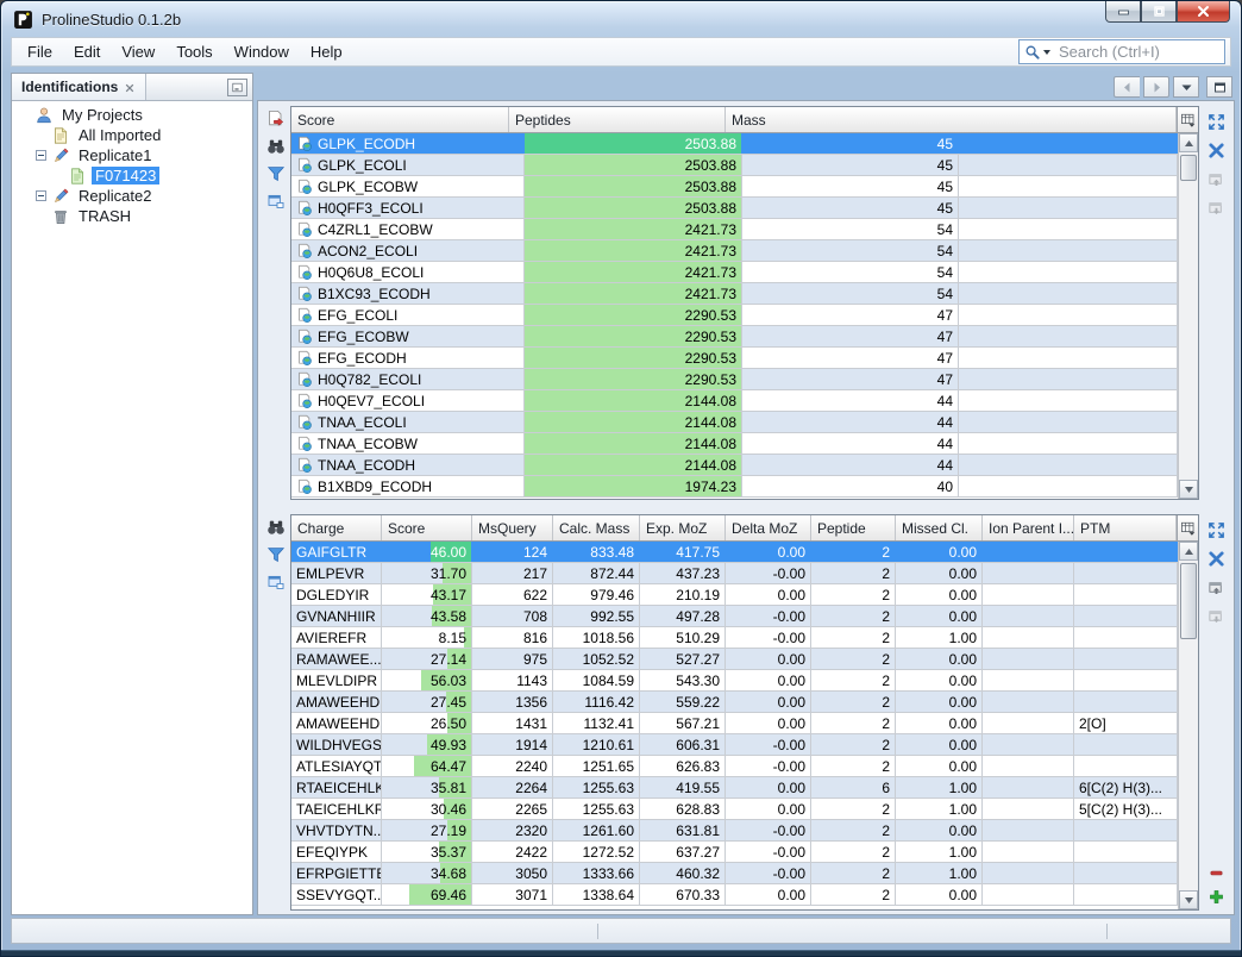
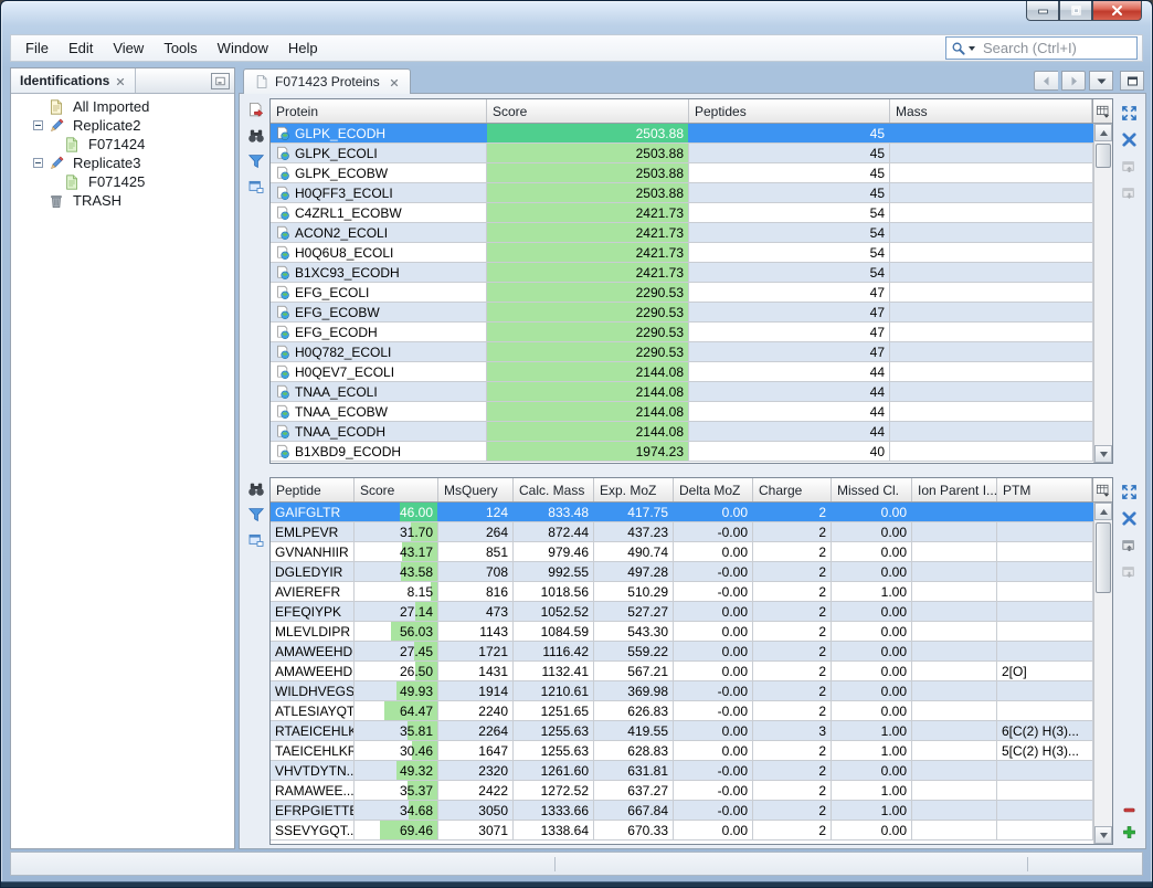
- ProlineStudio 0.1.2b
  File Edit View Tools Window Help
  Search (Ctrl+I)
  Identifications
- My Projects
  All Imported
- Replicate1
- F071423
  Replicate2
+ F071424
+ Replicate3
+ F071425
  TRASH
+ F071423 Proteins
+ Protein
  Score
  Peptides
  Mass
  GLPK_ECODH
  2503.88
  45
  GLPK_ECOLI
  2503.88
  45
  GLPK_ECOBW
  2503.88
  45
  H0QFF3_ECOLI
  2503.88
  45
  C4ZRL1_ECOBW
  2421.73
  54
  ACON2_ECOLI
  2421.73
  54
  H0Q6U8_ECOLI
  2421.73
  54
  B1XC93_ECODH
  2421.73
  54
  EFG_ECOLI
  2290.53
  47
  EFG_ECOBW
  2290.53
  47
  EFG_ECODH
  2290.53
  47
  H0Q782_ECOLI
  2290.53
  47
  H0QEV7_ECOLI
  2144.08
  44
  TNAA_ECOLI
  2144.08
  44
  TNAA_ECOBW
  2144.08
  44
  TNAA_ECODH
  2144.08
  44
  B1XBD9_ECODH
  1974.23
  40
- Charge
+ Peptide
  Score
  MsQuery
  Calc. Mass
  Exp. MoZ
  Delta MoZ
- Peptide
+ Charge
  Missed Cl.
  Ion Parent I...
  PTM
  GAIFGLTR
  46.00
  124
  833.48
  417.75
  0.00
  2
  0.00
  EMLPEVR
  31.70
- 217
+ 264
  872.44
  437.23
  -0.00
  2
  0.00
- DGLEDYIR
+ GVNANHIIR
  43.17
- 622
+ 851
  979.46
- 210.19
+ 490.74
  0.00
  2
  0.00
- GVNANHIIR
+ DGLEDYIR
  43.58
  708
  992.55
  497.28
  -0.00
  2
  0.00
  AVIEREFR
  8.15
  816
  1018.56
  510.29
  -0.00
  2
  1.00
- RAMAWEE...
+ EFEQIYPK
  27.14
- 975
+ 473
  1052.52
  527.27
  0.00
  2
  0.00
  MLEVLDIPR
  56.03
  1143
  1084.59
  543.30
  0.00
  2
  0.00
  AMAWEEHD
  27.45
- 1356
+ 1721
  1116.42
  559.22
  0.00
  2
  0.00
  AMAWEEHD
  26.50
  1431
  1132.41
  567.21
  0.00
  2
  0.00
  2[O]
  WILDHVEGS
  49.93
  1914
  1210.61
- 606.31
+ 369.98
  -0.00
  2
  0.00
  ATLESIAYQT
  64.47
  2240
  1251.65
  626.83
  -0.00
  2
  0.00
  RTAEICEHLK
  35.81
  2264
  1255.63
  419.55
  0.00
- 6
+ 3
  1.00
  6[C(2) H(3)...
  TAEICEHLKR
  30.46
- 2265
+ 1647
  1255.63
  628.83
  0.00
  2
  1.00
  5[C(2) H(3)...
  VHVTDYTN..
- 27.19
+ 49.32
  2320
  1261.60
  631.81
  -0.00
  2
  0.00
- EFEQIYPK
+ RAMAWEE...
  35.37
  2422
  1272.52
  637.27
  -0.00
  2
  1.00
  EFRPGIETT
  34.68
  3050
  1333.66
- 460.32
+ 667.84
  -0.00
  2
  1.00
  SSEVYGQT..
  69.46
  3071
  1338.64
  670.33
  0.00
  2
  0.00
